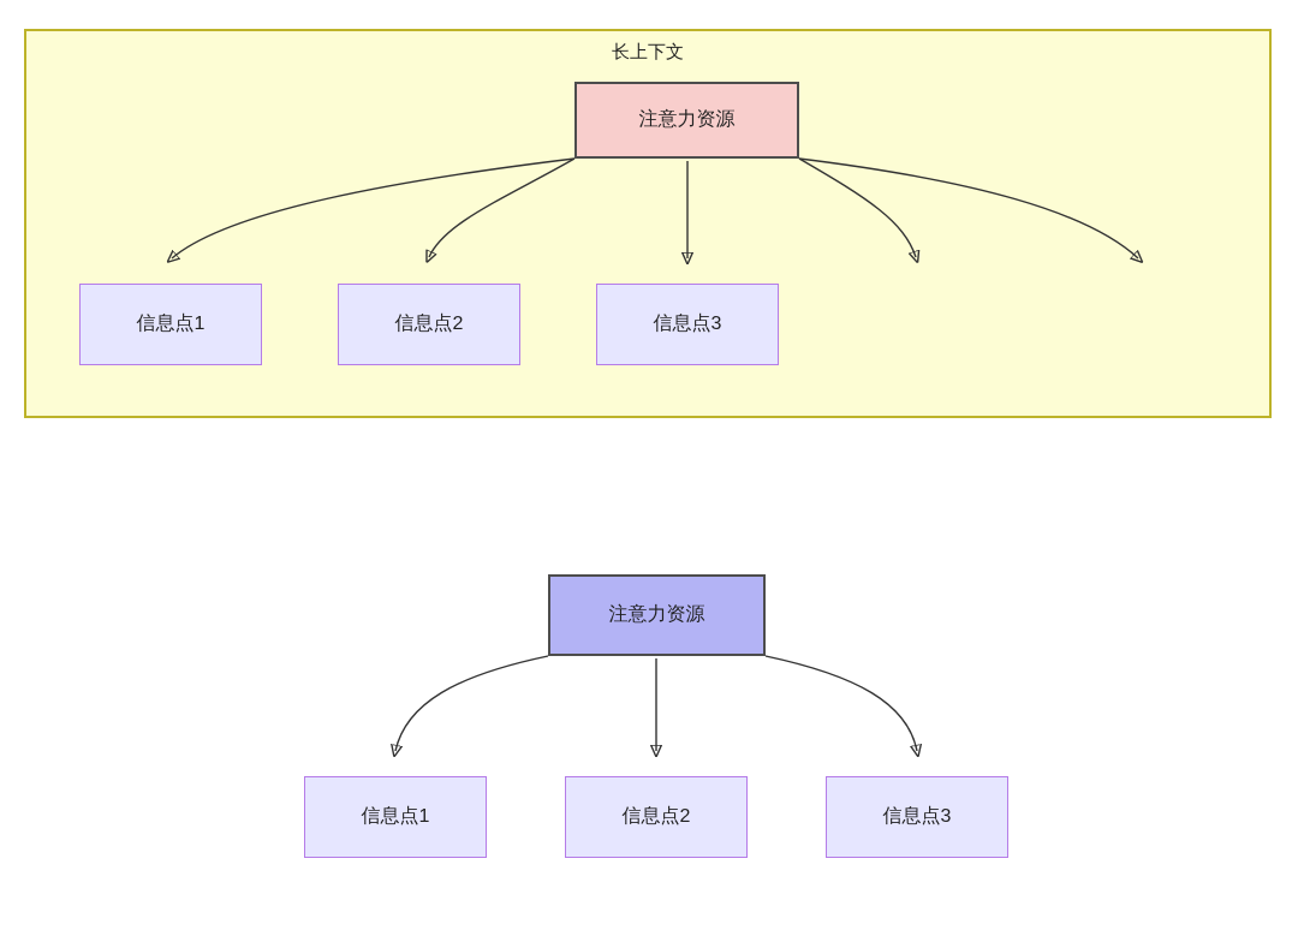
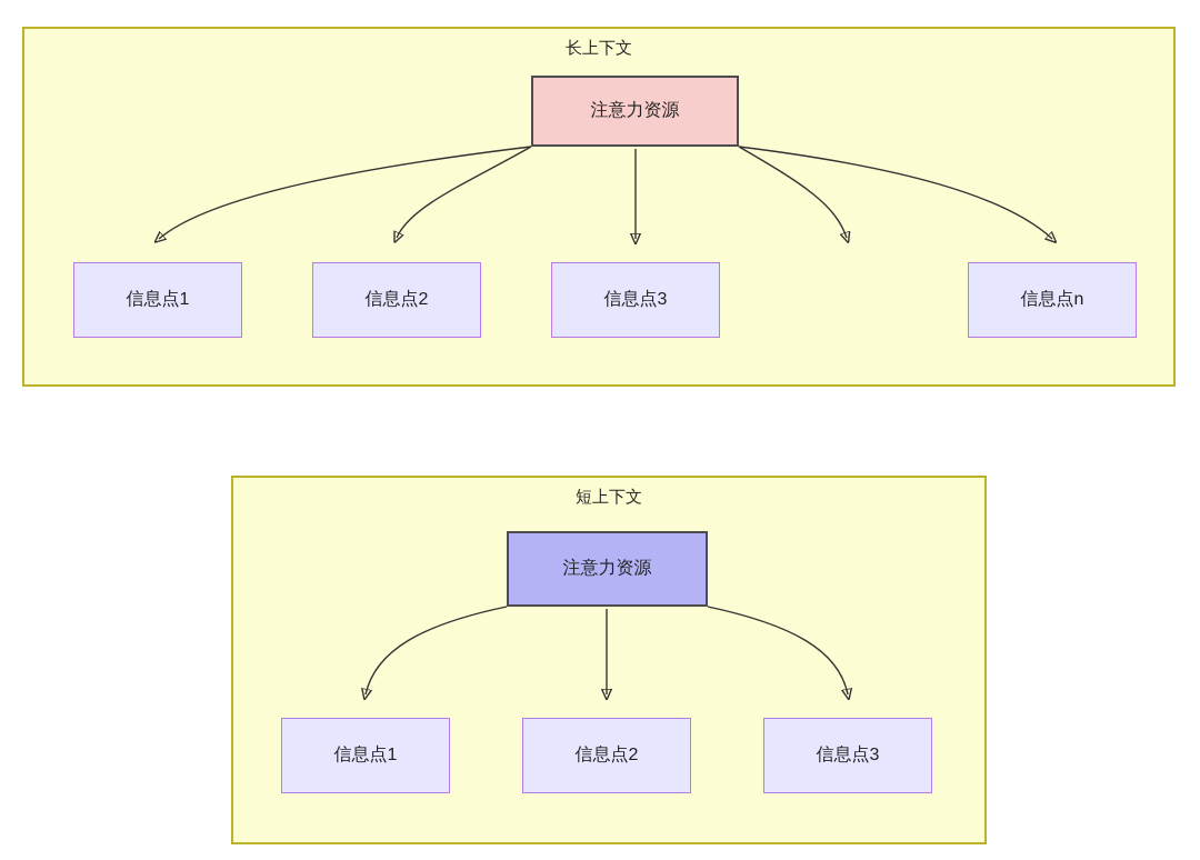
  长上下文
  注意力资源
  信息点1
  信息点2
  信息点3
+ 信息点n
+ 短上下文
  注意力资源
  信息点1
  信息点2
  信息点3
